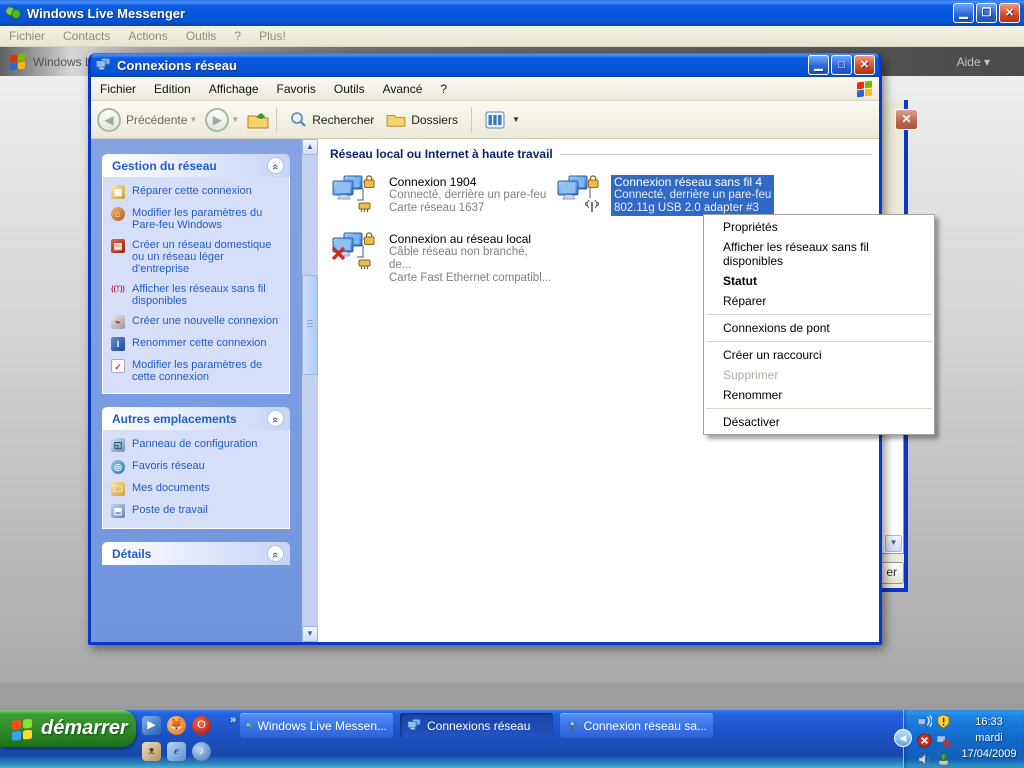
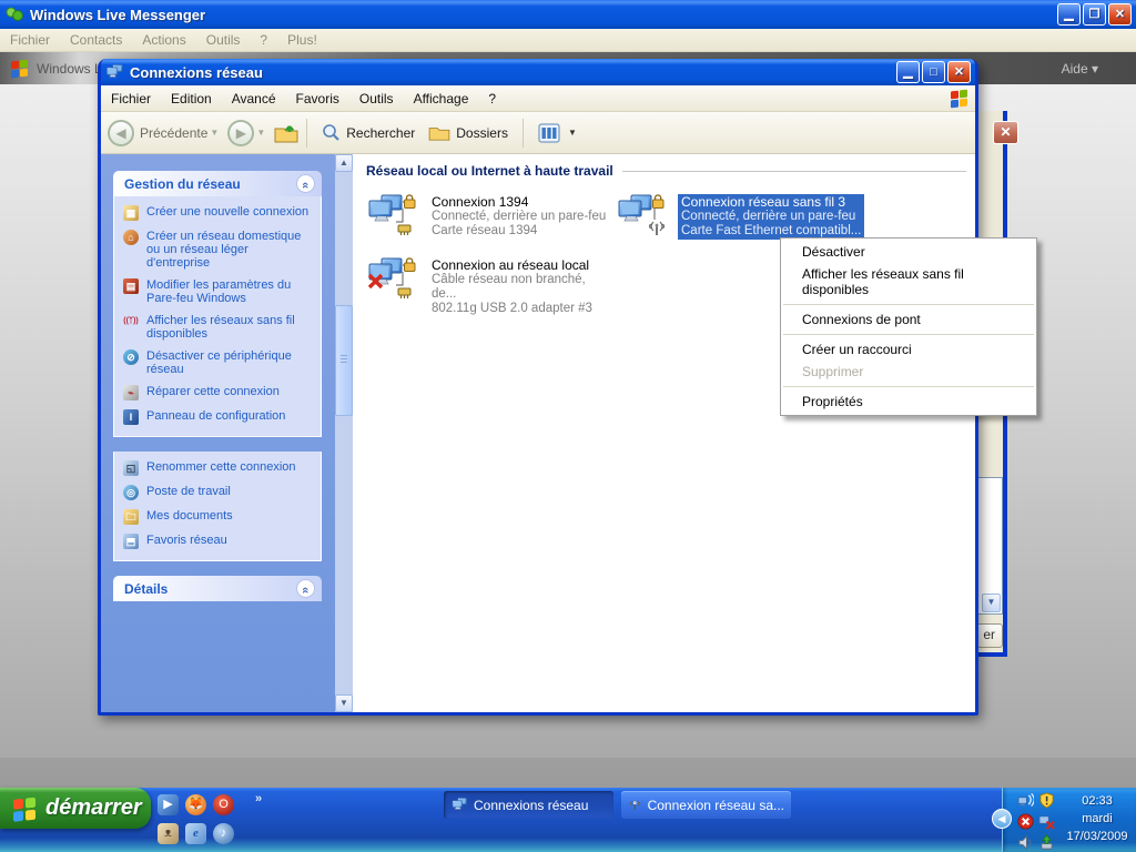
  Windows Live Messenger
  ▁
  ❐
  ✕
  Fichier
  Contacts
  Actions
  Outils
  ?
  Plus!
  Windows
  Aide ▾
  ✕
  ▼
  er
  Connexions réseau
  ▁
  □
  ✕
  Fichier
  Edition
- Affichage
+ Avancé
  Favoris
  Outils
- Avancé
+ Affichage
  ?
  ◀
  Précédente
  ▼
  ▶
  ▼
  Rechercher
  Dossiers
  ▼
  Gestion du réseau
  ▦
- Réparer cette connexion
+ Créer une nouvelle connexion
  ⌂
- Modifier les paramètres du Pare-feu Windows
+ Créer un réseau domestique ou un réseau léger d'entreprise
  ▤
- Créer un réseau domestique ou un réseau léger d'entreprise
+ Modifier les paramètres du Pare-feu Windows
  Afficher les réseaux sans fil disponibles
+ ⊘
+ Désactiver ce périphérique réseau
  ⌁
- Créer une nouvelle connexion
+ Réparer cette connexion
  I
- Renommer cette connexion
+ Panneau de configuration
- ✓
- Modifier les paramètres de cette connexion
- Autres emplacements
  ◱
- Panneau de configuration
+ Renommer cette connexion
  ◎
- Favoris réseau
+ Poste de travail
  🗀
  Mes documents
  ⬒
- Poste de travail
+ Favoris réseau
  Détails
  ▲
  ▼
  Réseau local ou Internet à haute travail
- Connexion 1904
+ Connexion 1394
  Connecté, derrière un pare-feu
- Carte réseau 1637
+ Carte réseau 1394
- Connexion réseau sans fil 4
+ Connexion réseau sans fil 3
  Connecté, derrière un pare-feu
- 802.11g USB 2.0 adapter #3
+ Carte Fast Ethernet compatibl...
  Connexion au réseau local
  Câble réseau non branché, de...
- Carte Fast Ethernet compatibl...
+ 802.11g USB 2.0 adapter #3
- Propriétés
+ Désactiver
  Afficher les réseaux sans fil disponibles
- Statut
- Réparer
  Connexions de pont
  Créer un raccourci
  Supprimer
- Renommer
- Désactiver
+ Propriétés
  démarrer
  ▶
  🦊
  O
  »
  ᴥ
  e
  ♪
- Windows Live Messen...
  Connexions réseau
  Connexion réseau sa...
  ◀
- 16:33
+ 02:33
  mardi
- 17/04/2009
+ 17/03/2009
